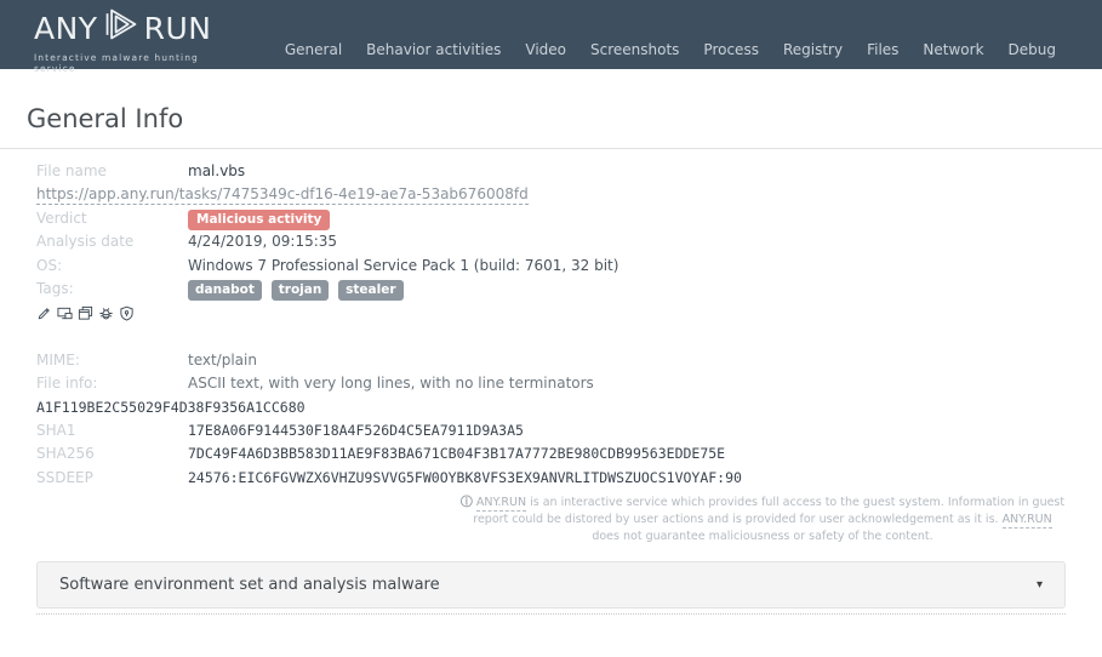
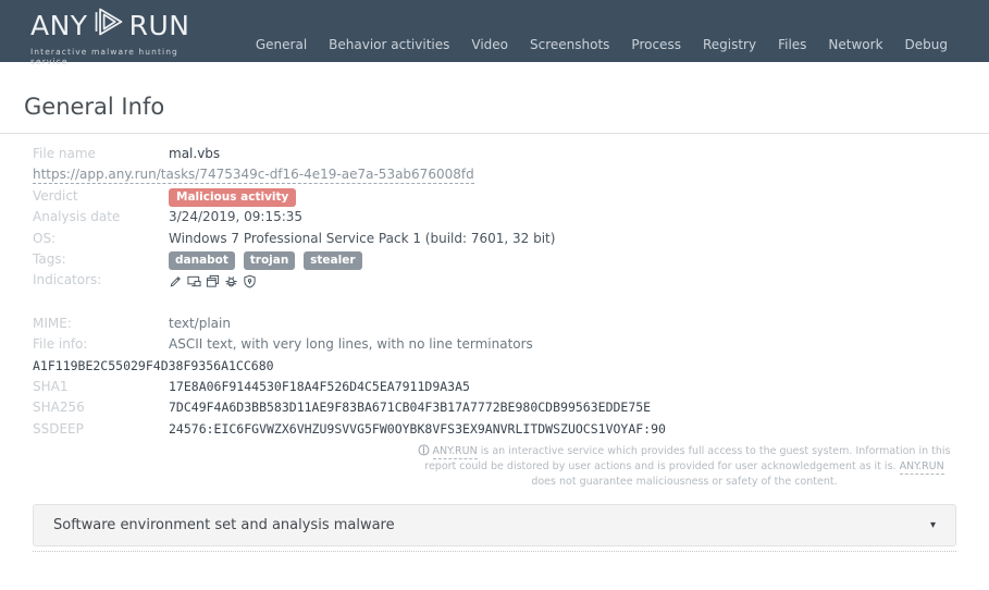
  ANY
  RUN
  Interactive malware hunting service
  General
  Behavior activities
  Video
  Screenshots
  Process
  Registry
  Files
  Network
  Debug
  General Info
  File name
  mal.vbs
  https://app.any.run/tasks/7475349c-df16-4e19-ae7a-53ab676008fd
  Verdict
  Malicious activity
  Analysis date
- 4/24/2019, 09:15:35
+ 3/24/2019, 09:15:35
  OS:
  Windows 7 Professional Service Pack 1 (build: 7601, 32 bit)
  Tags:
  danabot trojan stealer
+ Indicators:
  MIME:
  text/plain
  File info:
  ASCII text, with very long lines, with no line terminators
  A1F119BE2C55029F4D38F9356A1CC680
  SHA1
  17E8A06F9144530F18A4F526D4C5EA7911D9A3A5
  SHA256
  7DC49F4A6D3BB583D11AE9F83BA671CB04F3B17A7772BE980CDB99563EDDE75E
  SSDEEP
  24576:EIC6FGVWZX6VHZU9SVVG5FW0OYBK8VFS3EX9ANVRLITDWSZUOCS1VOYAF:90
- ⓘ ANY.RUN is an interactive service which provides full access to the guest system. Information in guest report could be distored by user actions and is provided for user acknowledgement as it is. ANY.RUN does not guarantee maliciousness or safety of the content.
+ ⓘ ANY.RUN is an interactive service which provides full access to the guest system. Information in this report could be distored by user actions and is provided for user acknowledgement as it is. ANY.RUN does not guarantee maliciousness or safety of the content.
  Software environment set and analysis malware
  ▾
